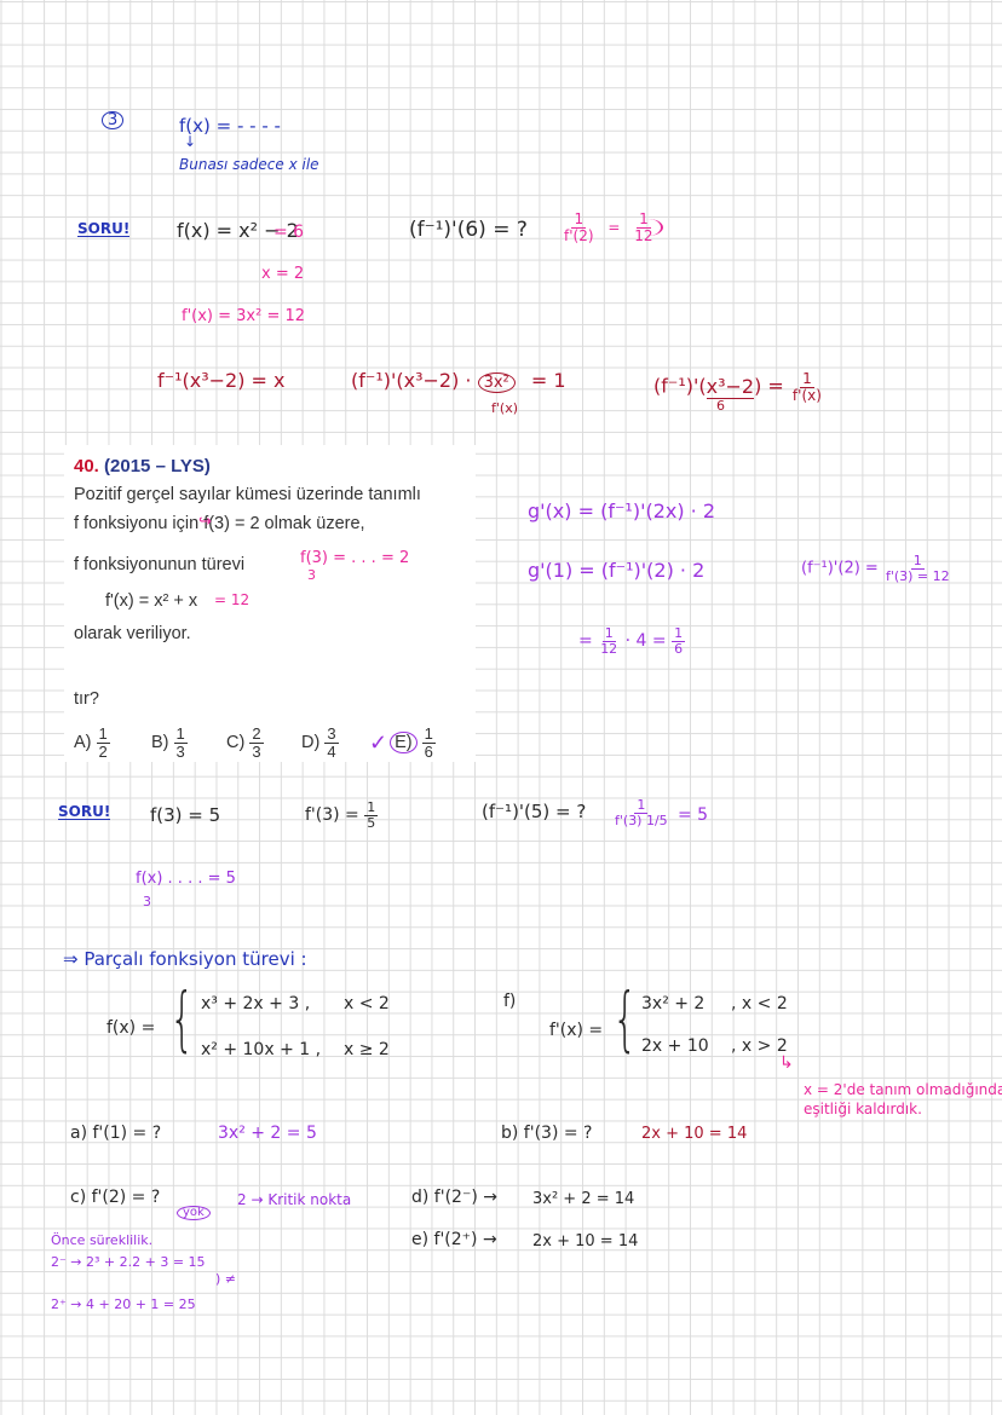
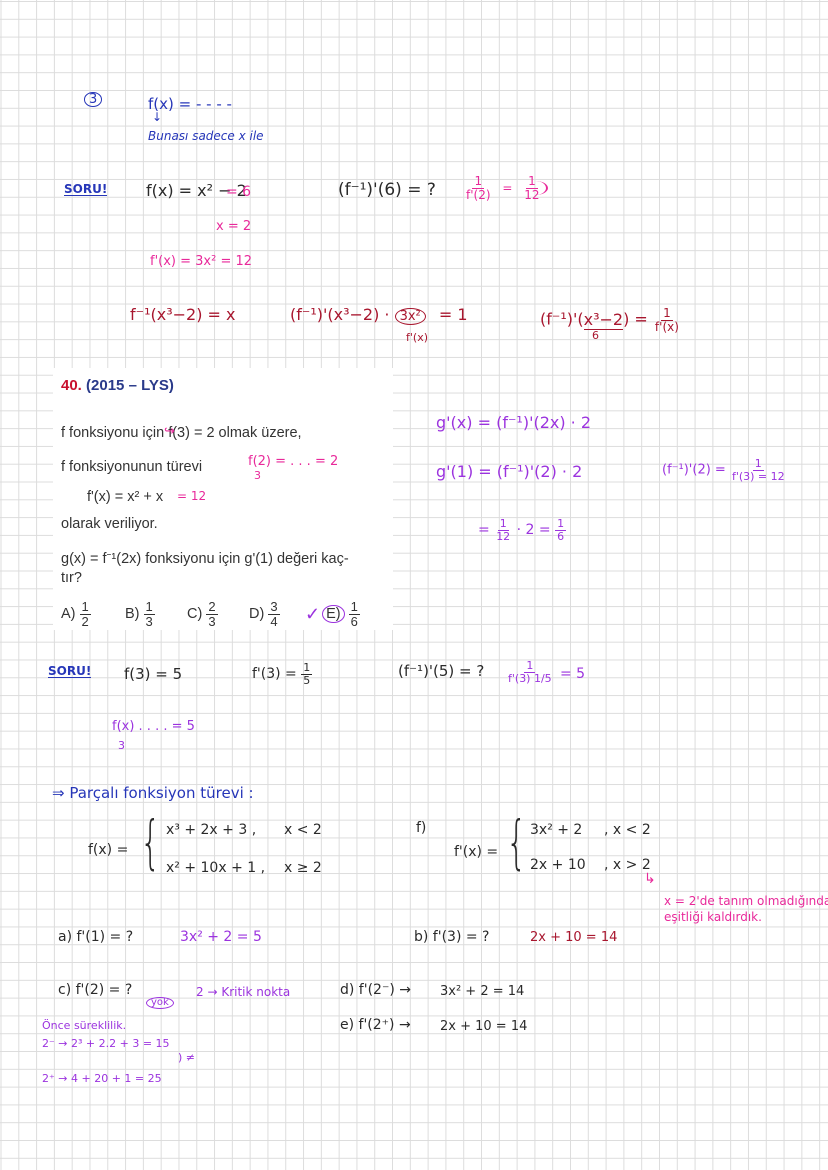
  3
  f(x) = - - - -
  ↓
  Bunası sadece x ile
  SORU!
  f(x) = x² − 2
  = 6
  (f⁻¹)'(6) = ?
  1
  f'(2)
  =
  1
  12
  x = 2
  f'(x) = 3x² = 12
  f⁻¹(x³−2) = x
  (f⁻¹)'(x³−2) · 3x² = 1
  f'(x)
  (f⁻¹)'(x³−2) =
  1
  f'(x)
  6
  40. (2015 – LYS)
- Pozitif gerçel sayılar kümesi üzerinde tanımlı
  f fonksiyonu için f(3) = 2 olmak üzere,
  f fonksiyonunun türevi
  f'(x) = x² + x
  olarak veriliyor.
+ g(x) = f⁻¹(2x) fonksiyonu için g'(1) değeri kaç-
  tır?
  A)
  1
  2
  B)
  1
  3
  C)
  2
  3
  D)
  3
  4
  ✓
  E)
  1
  6
- f(3) = . . . = 2
+ f(2) = . . . = 2
  3
  = 12
  ↪
  g'(x) = (f⁻¹)'(2x) · 2
  g'(1) = (f⁻¹)'(2) · 2
  (f⁻¹)'(2) =
  1
  f'(3) = 12
  =
  1
  12
- · 4 =
+ · 2 =
  1
  6
  SORU!
  f(3) = 5
  f'(3) =
  1
  5
  (f⁻¹)'(5) = ?
  1
  f'(3) 1/5
  = 5
  f(x) . . . . = 5
  3
  ⇒ Parçalı fonksiyon türevi :
  f(x) =
  {
  x³ + 2x + 3 ,
  x < 2
  x² + 10x + 1 ,
  x ≥ 2
  f)
  f'(x) =
  {
  3x² + 2
  , x < 2
  2x + 10
  , x > 2
  ↳
  x = 2'de tanım olmadığınd
  eşitliği kaldırdık.
  a) f'(1) = ?
  3x² + 2 = 5
  b) f'(3) = ?
  2x + 10 = 14
  c) f'(2) = ?
  yok
  2 → Kritik nokta
  d) f'(2⁻) →
  3x² + 2 = 14
  e) f'(2⁺) →
  2x + 10 = 14
  Önce süreklilik.
  2⁻ → 2³ + 2.2 + 3 = 15
  ) ≠
  2⁺ → 4 + 20 + 1 = 25
